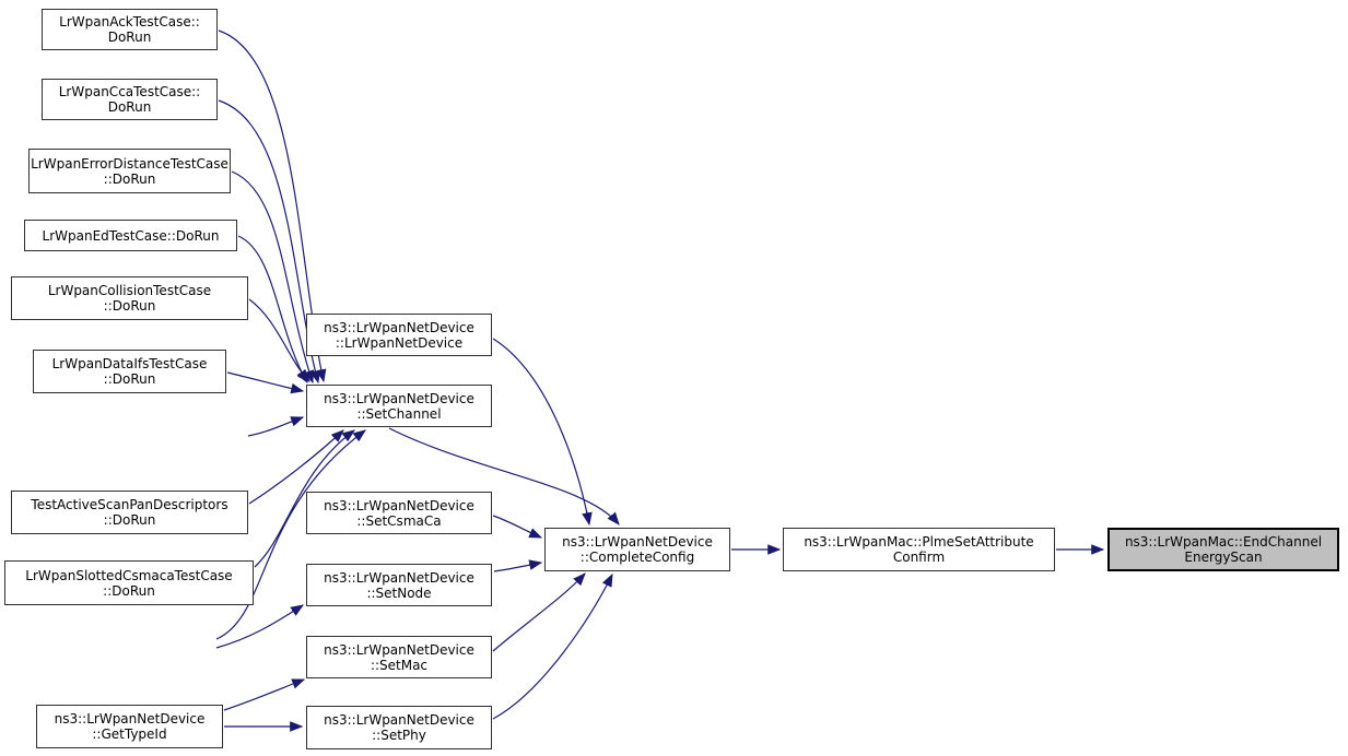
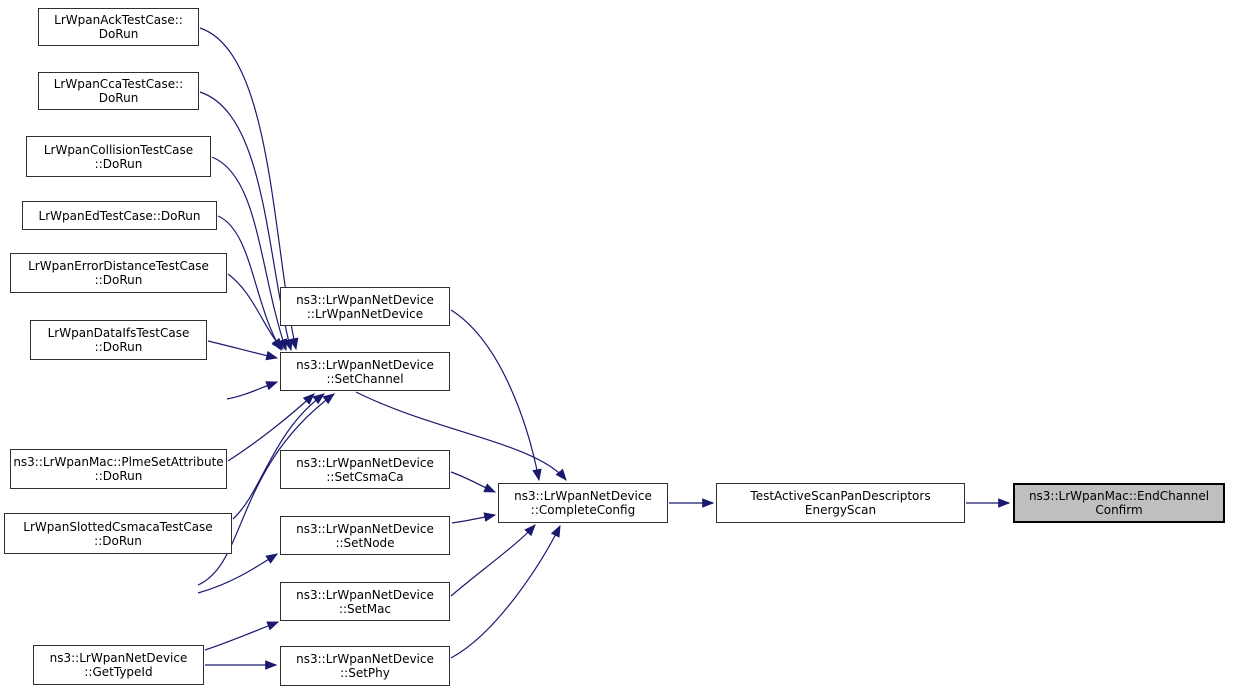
  LrWpanAckTestCase::
  DoRun
  LrWpanCcaTestCase::
  DoRun
- LrWpanErrorDistanceTestCase
+ LrWpanCollisionTestCase
  ::DoRun
  LrWpanEdTestCase::DoRun
- LrWpanCollisionTestCase
+ LrWpanErrorDistanceTestCase
  ::DoRun
  LrWpanDataIfsTestCase
  ::DoRun
- TestActiveScanPanDescriptors
+ ns3::LrWpanMac::PlmeSetAttribute
  ::DoRun
  LrWpanSlottedCsmacaTestCase
  ::DoRun
  ns3::LrWpanNetDevice
  ::GetTypeId
  ns3::LrWpanNetDevice
  ::LrWpanNetDevice
  ns3::LrWpanNetDevice
  ::SetChannel
  ns3::LrWpanNetDevice
  ::SetCsmaCa
  ns3::LrWpanNetDevice
  ::SetNode
  ns3::LrWpanNetDevice
  ::SetMac
  ns3::LrWpanNetDevice
  ::SetPhy
  ns3::LrWpanNetDevice
  ::CompleteConfig
- ns3::LrWpanMac::PlmeSetAttribute
+ TestActiveScanPanDescriptors
- Confirm
+ EnergyScan
  ns3::LrWpanMac::EndChannel
- EnergyScan
+ Confirm
